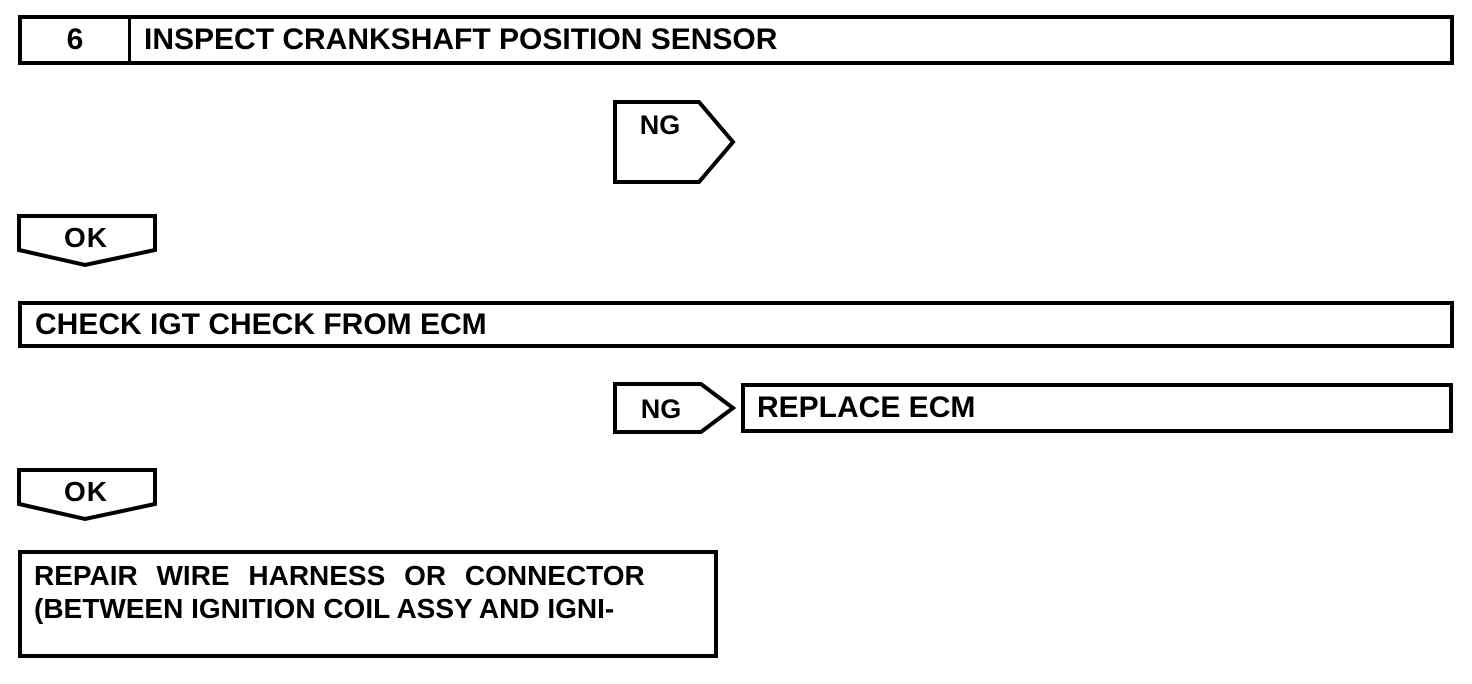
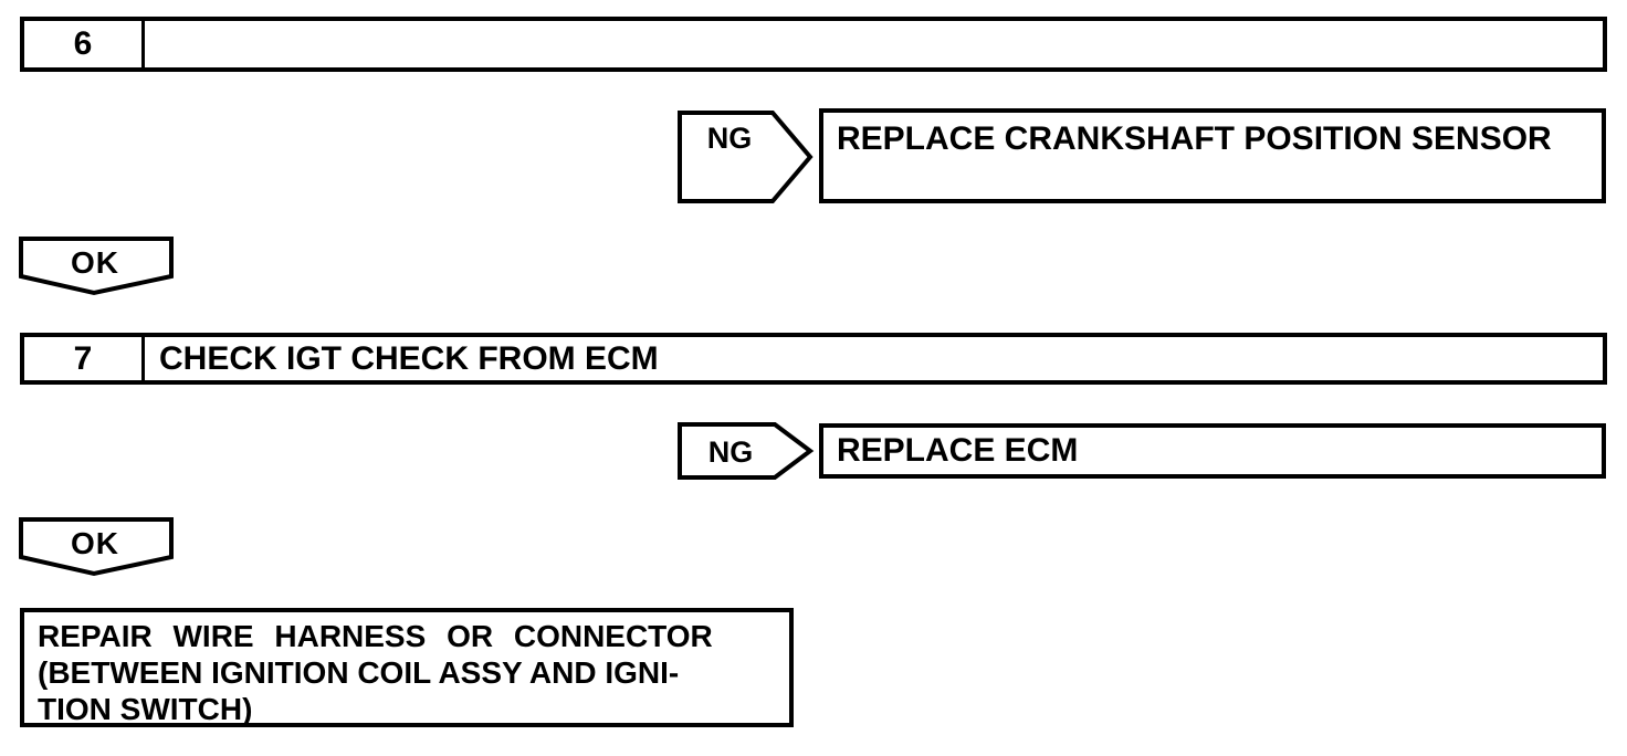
  6
- INSPECT CRANKSHAFT POSITION SENSOR
  NG
+ REPLACE CRANKSHAFT POSITION SENSOR
  OK
+ 7
  CHECK IGT CHECK FROM ECM
  NG
  REPLACE ECM
  OK
  REPAIR WIRE HARNESS OR CONNECTOR
  (BETWEEN IGNITION COIL ASSY AND IGNI-
+ TION SWITCH)
